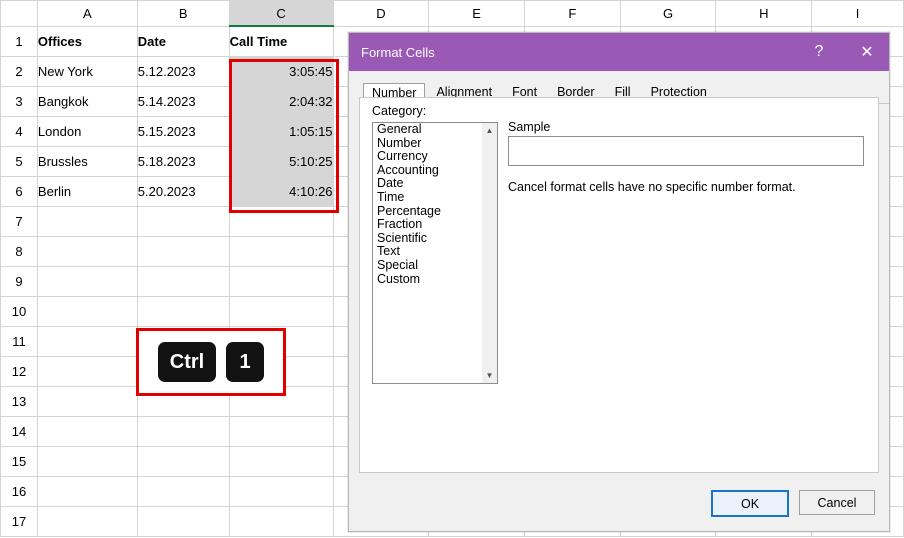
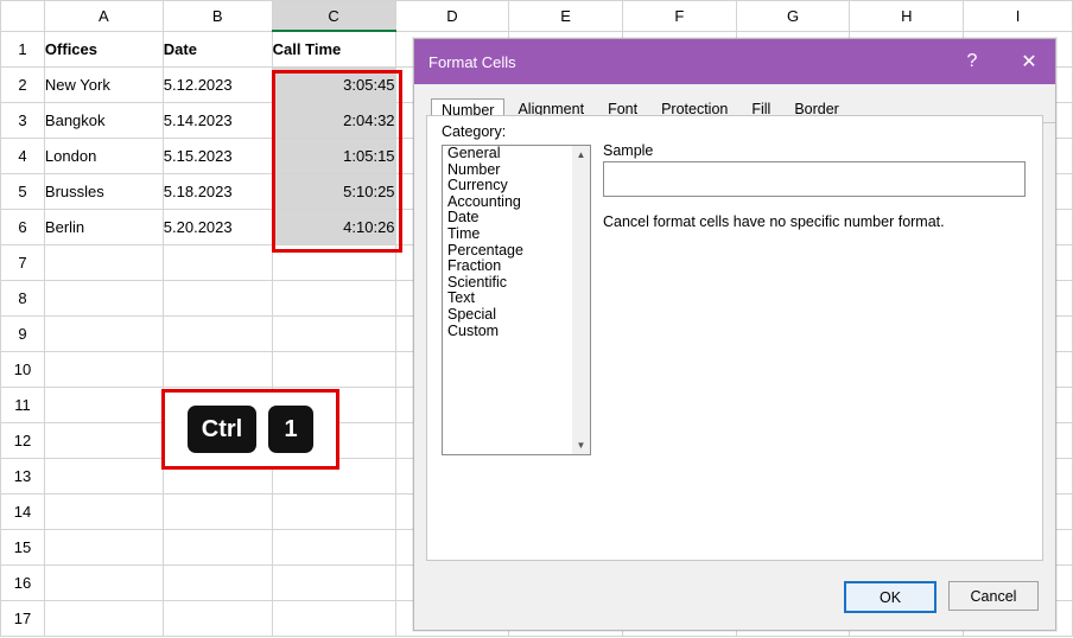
  	A	B	C	D	E	F	G	H	I
  1	Offices	Date	Call Time
  2	New York	5.12.2023	3:05:45
  3	Bangkok	5.14.2023	2:04:32
  4	London	5.15.2023	1:05:15
  5	Brussles	5.18.2023	5:10:25
  6	Berlin	5.20.2023	4:10:26
  7
  8
  9
  10
  11
  12
  13
  14
  15
  16
  17
  Ctrl
  1
  Format Cells
  ?
  ✕
  Number
  Alignment
  Font
- Border
+ Protection
  Fill
- Protection
+ Border
  Category:
  General
  Number
  Currency
  Accounting
  Date
  Time
  Percentage
  Fraction
  Scientific
  Text
  Special
  Custom
  ▲
  ▼
  Sample
  Cancel format cells have no specific number format.
  OK
  Cancel
